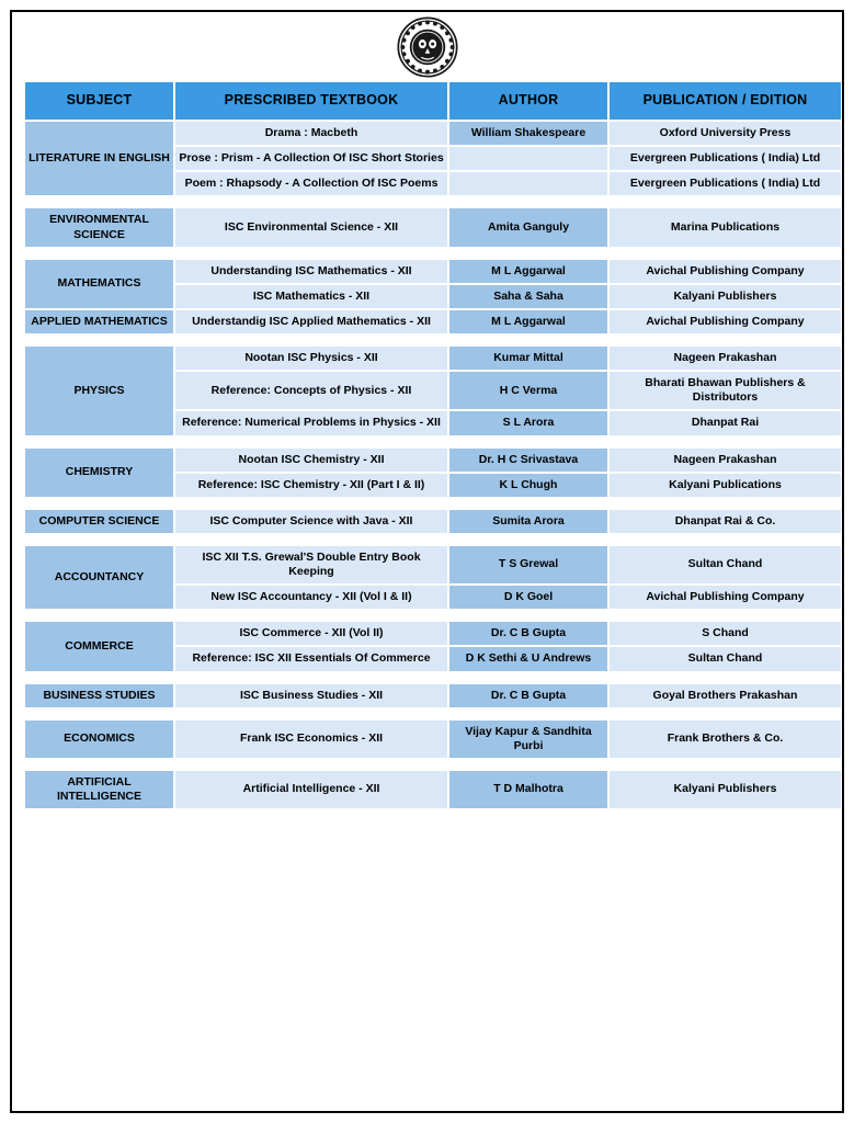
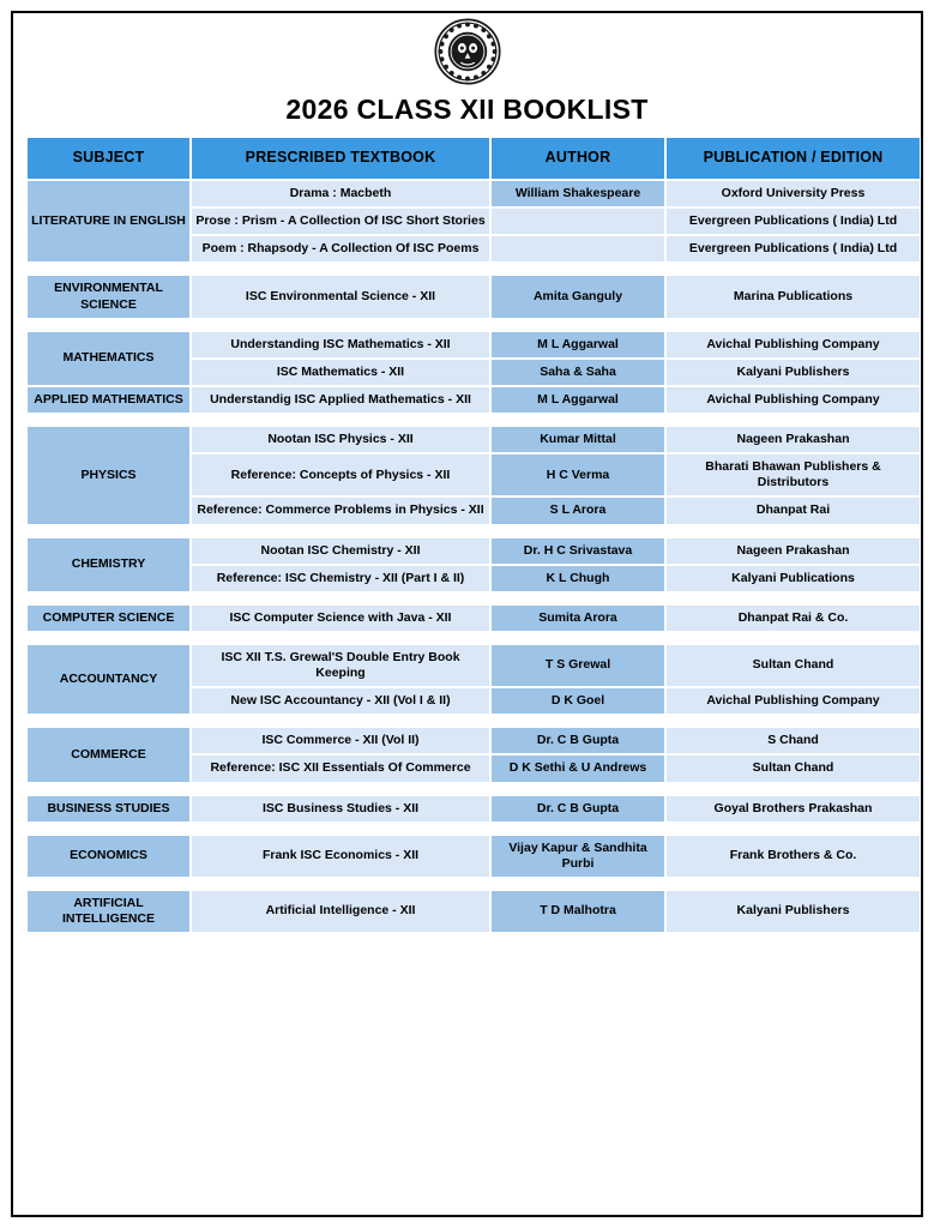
+ 2026 CLASS XII BOOKLIST
  SUBJECT	PRESCRIBED TEXTBOOK	AUTHOR	PUBLICATION / EDITION
  LITERATURE IN ENGLISH	Drama : Macbeth	William Shakespeare	Oxford University Press
  Prose : Prism - A Collection Of ISC Short Stories		Evergreen Publications ( India) Ltd
  Poem : Rhapsody - A Collection Of ISC Poems		Evergreen Publications ( India) Ltd
  ENVIRONMENTAL SCIENCE	ISC Environmental Science - XII	Amita Ganguly	Marina Publications
  MATHEMATICS	Understanding ISC Mathematics - XII	M L Aggarwal	Avichal Publishing Company
  ISC Mathematics - XII	Saha & Saha	Kalyani Publishers
  APPLIED MATHEMATICS	Understandig ISC Applied Mathematics - XII	M L Aggarwal	Avichal Publishing Company
  PHYSICS	Nootan ISC Physics - XII	Kumar Mittal	Nageen Prakashan
  Reference: Concepts of Physics - XII	H C Verma	Bharati Bhawan Publishers & Distributors
- Reference: Numerical Problems in Physics - XII	S L Arora	Dhanpat Rai
+ Reference: Commerce Problems in Physics - XII	S L Arora	Dhanpat Rai
  CHEMISTRY	Nootan ISC Chemistry - XII	Dr. H C Srivastava	Nageen Prakashan
  Reference: ISC Chemistry - XII (Part I & II)	K L Chugh	Kalyani Publications
  COMPUTER SCIENCE	ISC Computer Science with Java - XII	Sumita Arora	Dhanpat Rai & Co.
  ACCOUNTANCY	ISC XII T.S. Grewal'S Double Entry Book Keeping	T S Grewal	Sultan Chand
  New ISC Accountancy - XII (Vol I & II)	D K Goel	Avichal Publishing Company
  COMMERCE	ISC Commerce - XII (Vol II)	Dr. C B Gupta	S Chand
  Reference: ISC XII Essentials Of Commerce	D K Sethi & U Andrews	Sultan Chand
  BUSINESS STUDIES	ISC Business Studies - XII	Dr. C B Gupta	Goyal Brothers Prakashan
  ECONOMICS	Frank ISC Economics - XII	Vijay Kapur & Sandhita Purbi	Frank Brothers & Co.
  ARTIFICIAL INTELLIGENCE	Artificial Intelligence - XII	T D Malhotra	Kalyani Publishers
